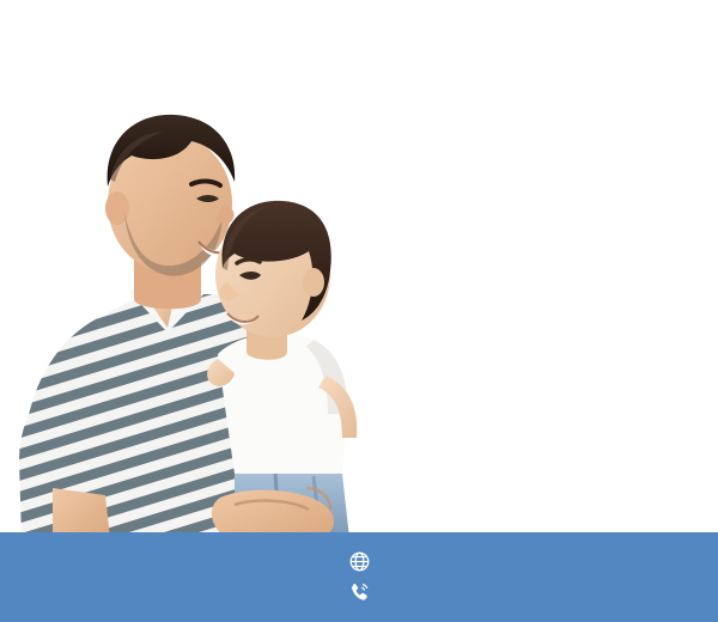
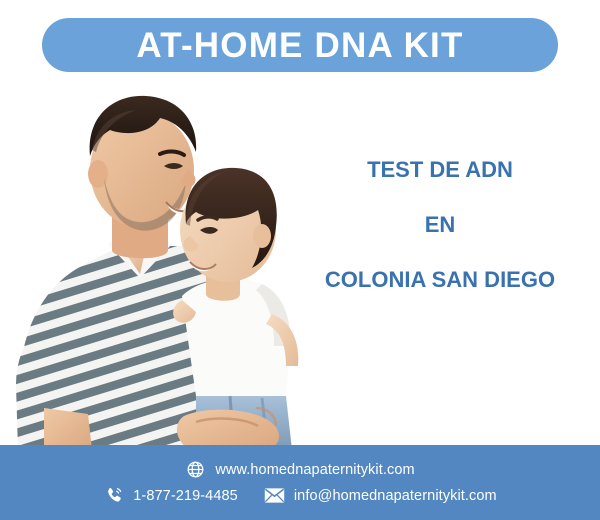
+ AT-HOME DNA KIT
+ TEST DE ADN
+ EN
+ COLONIA SAN DIEGO
+ www.homednapaternitykit.com
+ 1-877-219-4485
+ info@homednapaternitykit.com
